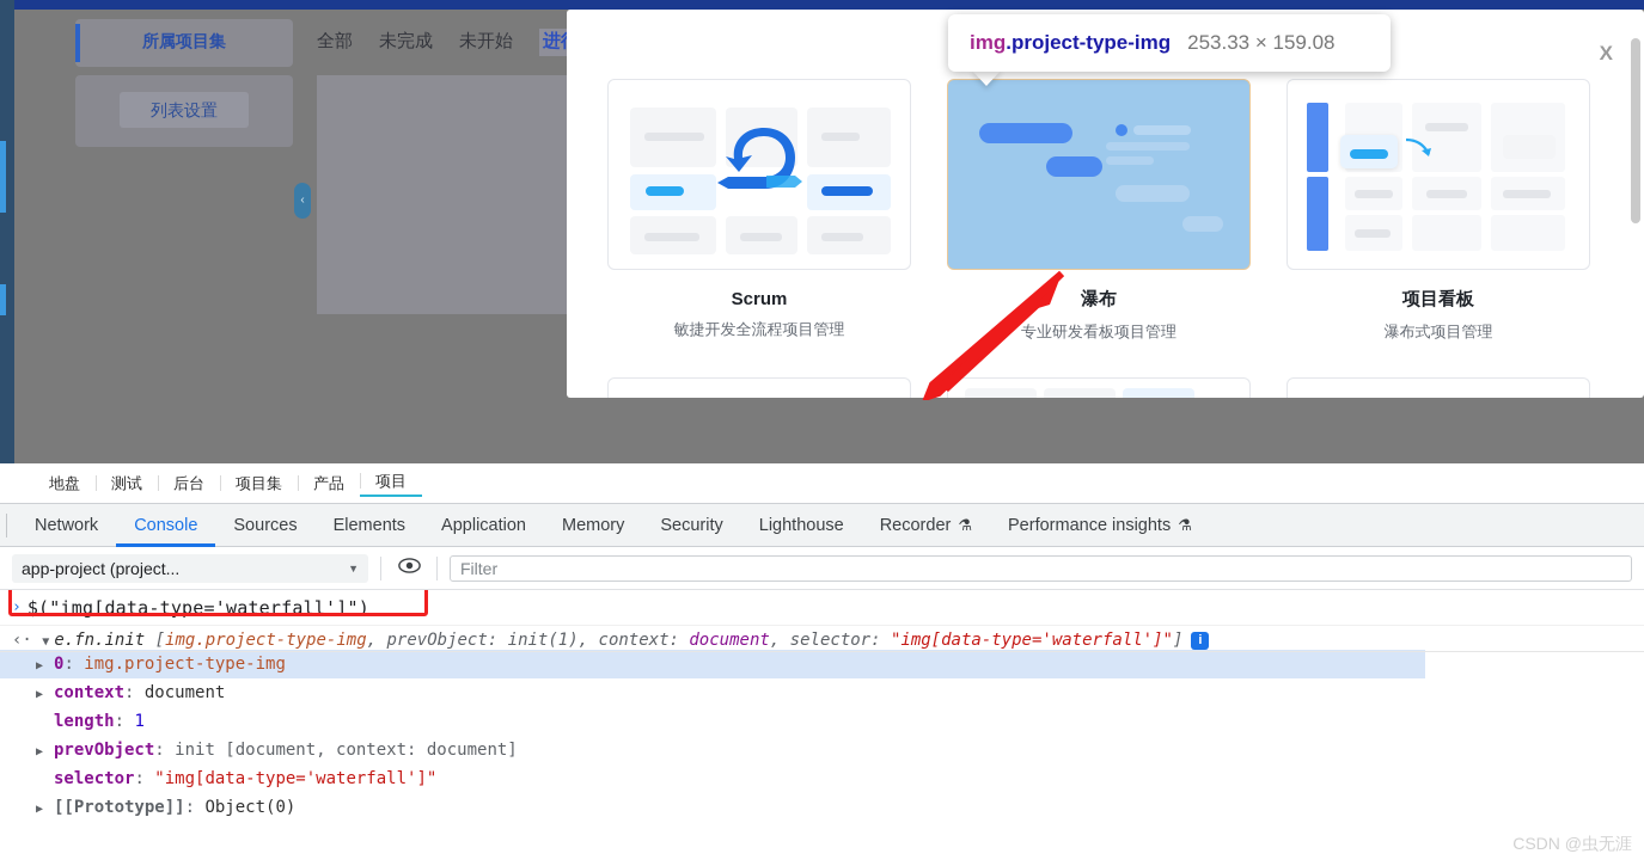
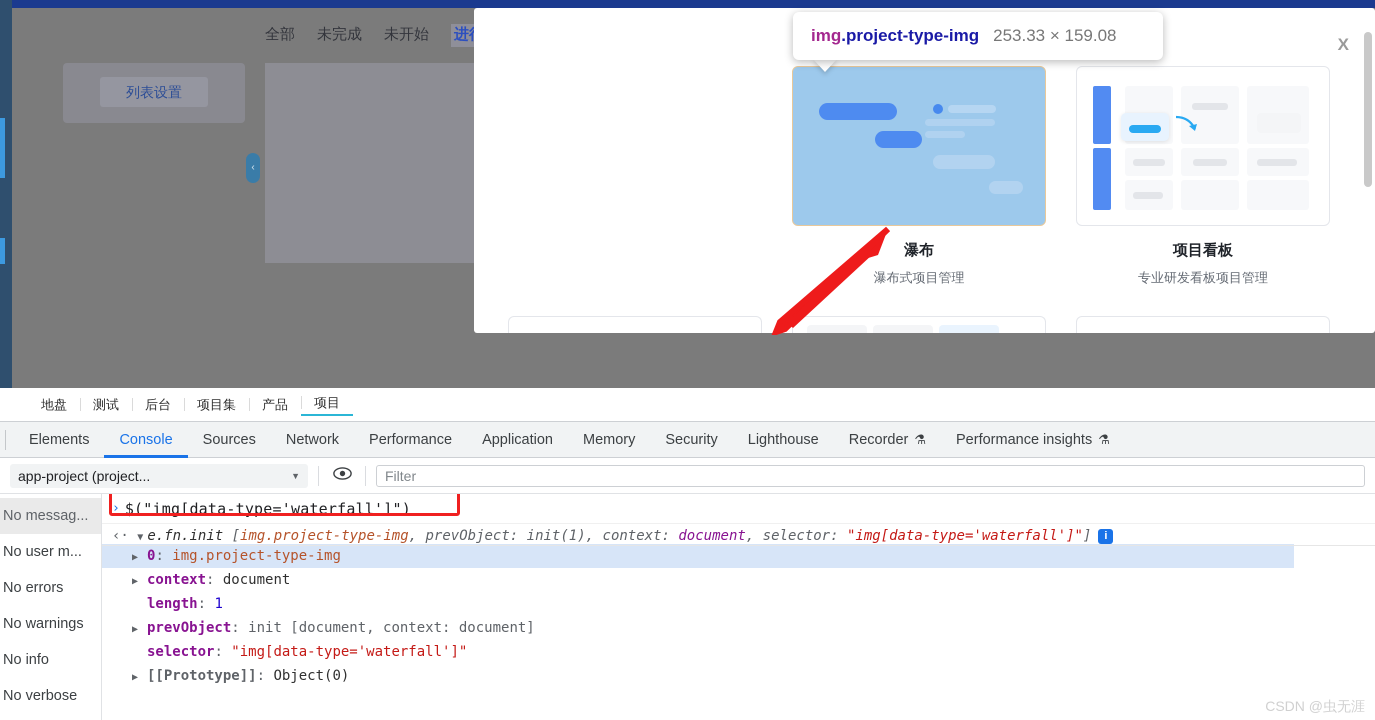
- 所属项目集
  列表设置
  全部
  未完成
  未开始
  ‹
  X
- Scrum
- 敏捷开发全流程项目管理
  瀑布
- 专业研发看板项目管理
+ 瀑布式项目管理
  项目看板
- 瀑布式项目管理
+ 专业研发看板项目管理
  img.project-type-img
  253.33 × 159.08
  地盘
  测试
  后台
  项目集
  产品
  项目
- Network
+ Elements
  Console
  Sources
- Elements
+ Network
+ Performance
  Application
  Memory
  Security
  Lighthouse
  Recorder ⚗
  Performance insights ⚗
  app-project (project...
  ▼
  Filter
+ No messag...
+ No user m...
+ No errors
+ No warnings
+ No info
+ No verbose
  ›
  $("img[data-type='waterfall']")
  ‹· ▼
  e.fn.init [img.project-type-img, prevObject: init(1), context: document, selector: "img[data-type='waterfall']"] i
  ▶ 0: img.project-type-img
  ▶ context: document
  length: 1
  ▶ prevObject: init [document, context: document]
  selector: "img[data-type='waterfall']"
  ▶ [[Prototype]]: Object(0)
  CSDN @虫无涯
